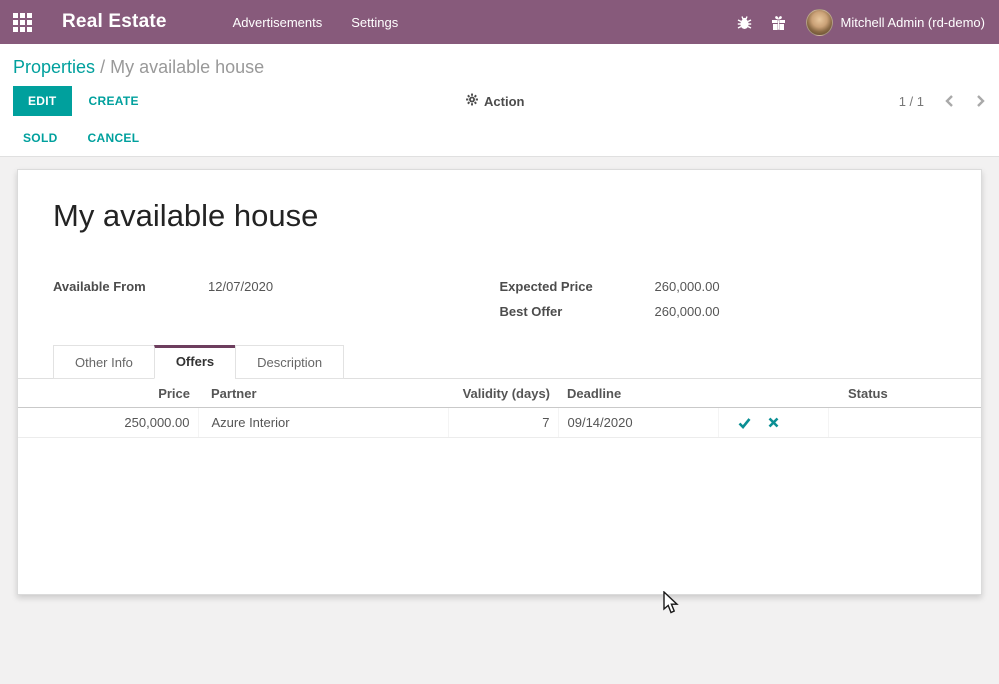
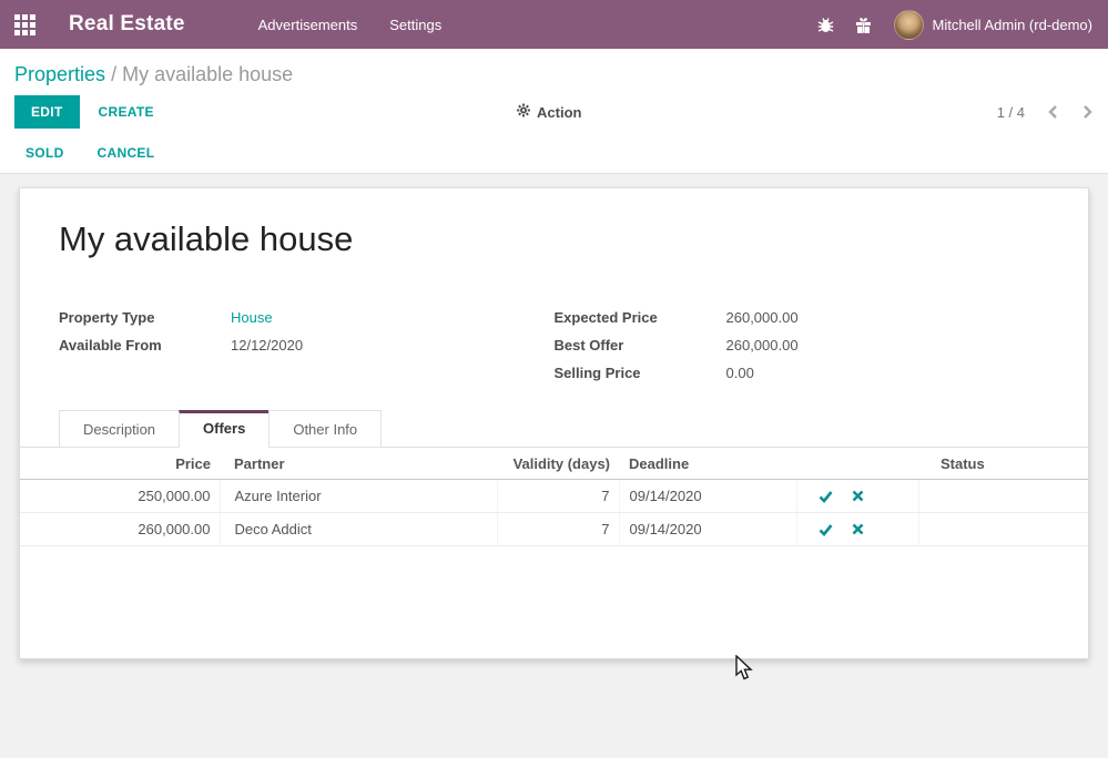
  Real Estate
  Advertisements
  Settings
  Mitchell Admin (rd-demo)
  Properties / My available house
  EDIT
  CREATE
  Action
- 1 / 1
+ 1 / 4
  SOLD
  CANCEL
  My available house
+ Property Type
+ House
  Available From
- 12/07/2020
+ 12/12/2020
  Expected Price
  260,000.00
  Best Offer
  260,000.00
+ Selling Price
+ 0.00
- Other Info
+ Description
  Offers
- Description
+ Other Info
  Price	Partner	Validity (days)	Deadline		Status
  250,000.00	Azure Interior	7	09/14/2020
+ 260,000.00	Deco Addict	7	09/14/2020
